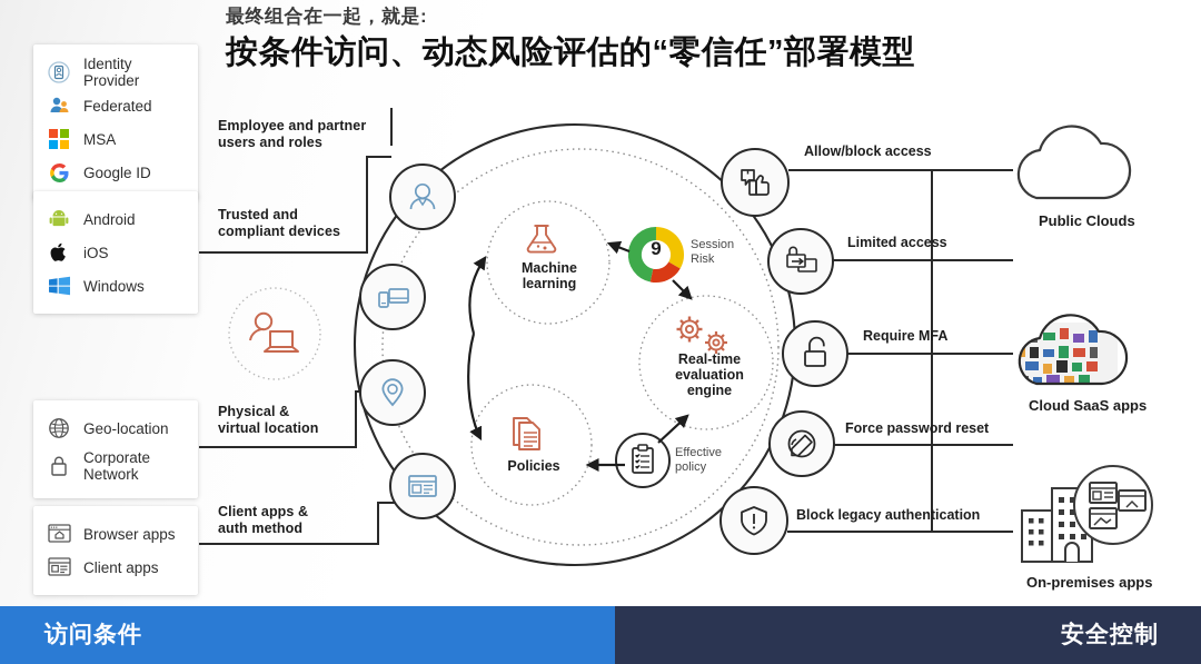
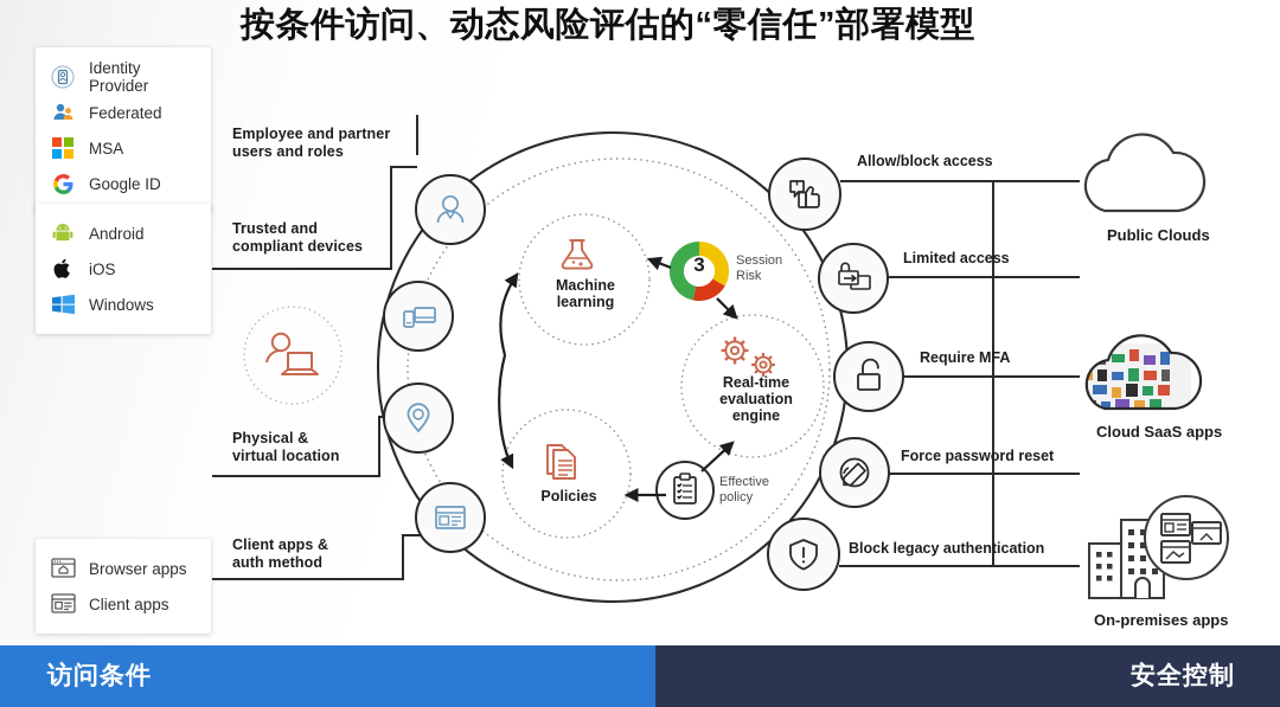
- 最终组合在一起，就是:
  按条件访问、动态风险评估的“零信任”部署模型
  Identity Provider
  Federated
  MSA
  Google ID
  Android
  iOS
  Windows
- Geo-location
- Corporate
- Network
  Browser apps
  Client apps
  Employee and partner
  users and roles
  Trusted and
  compliant devices
  Physical &
  virtual location
  Client apps &
  auth method
  Machine
  learning
  Real-time
  evaluation
  engine
  Policies
  Session
  Risk
- 9
+ 3
  Effective
  policy
  Allow/block access
  Limited access
  Require MFA
  Force password reset
  Block legacy authentication
  Public Clouds
  Cloud SaaS apps
  On-premises apps
  访问条件
  安全控制
